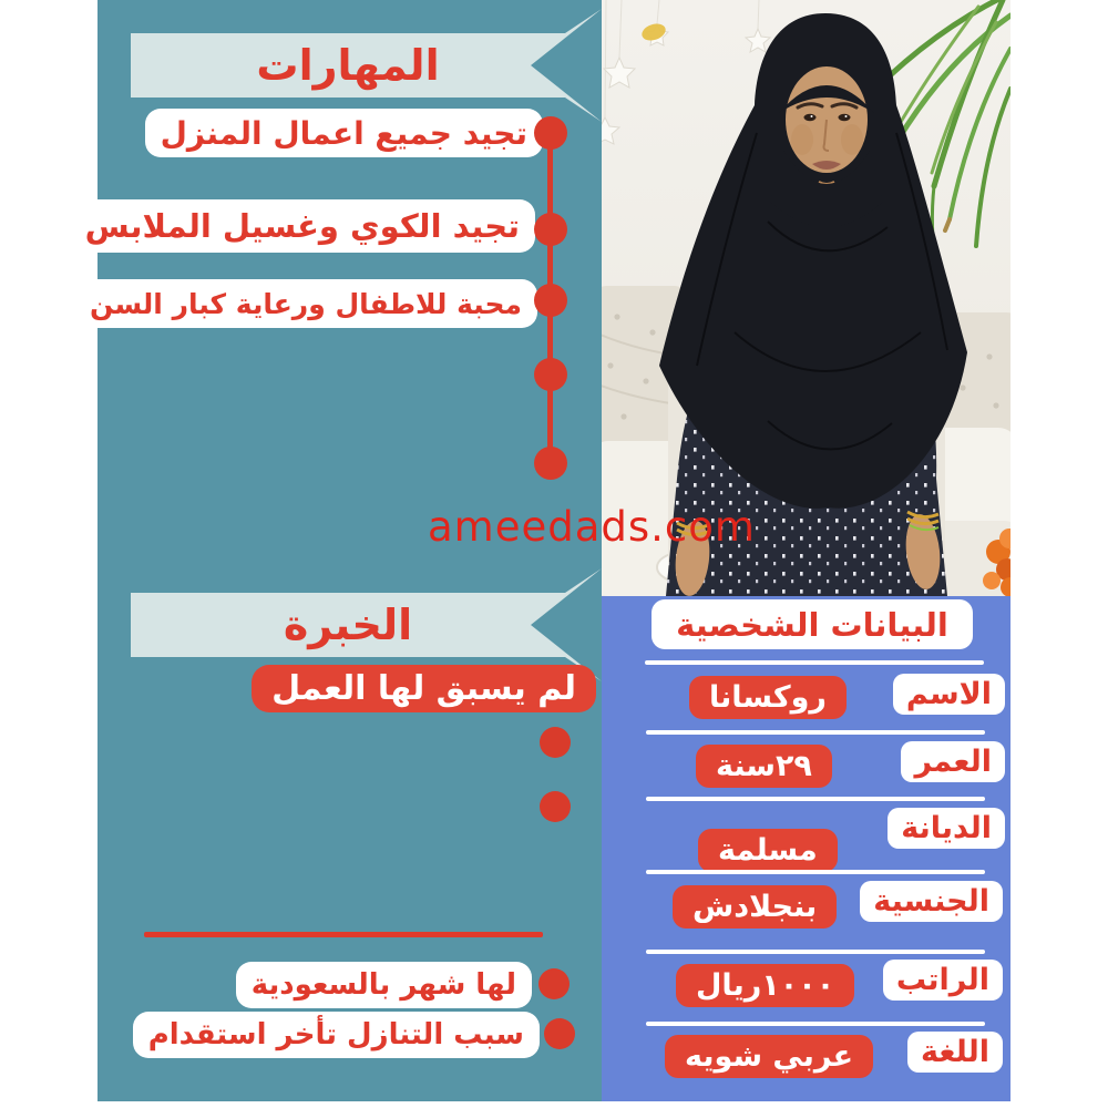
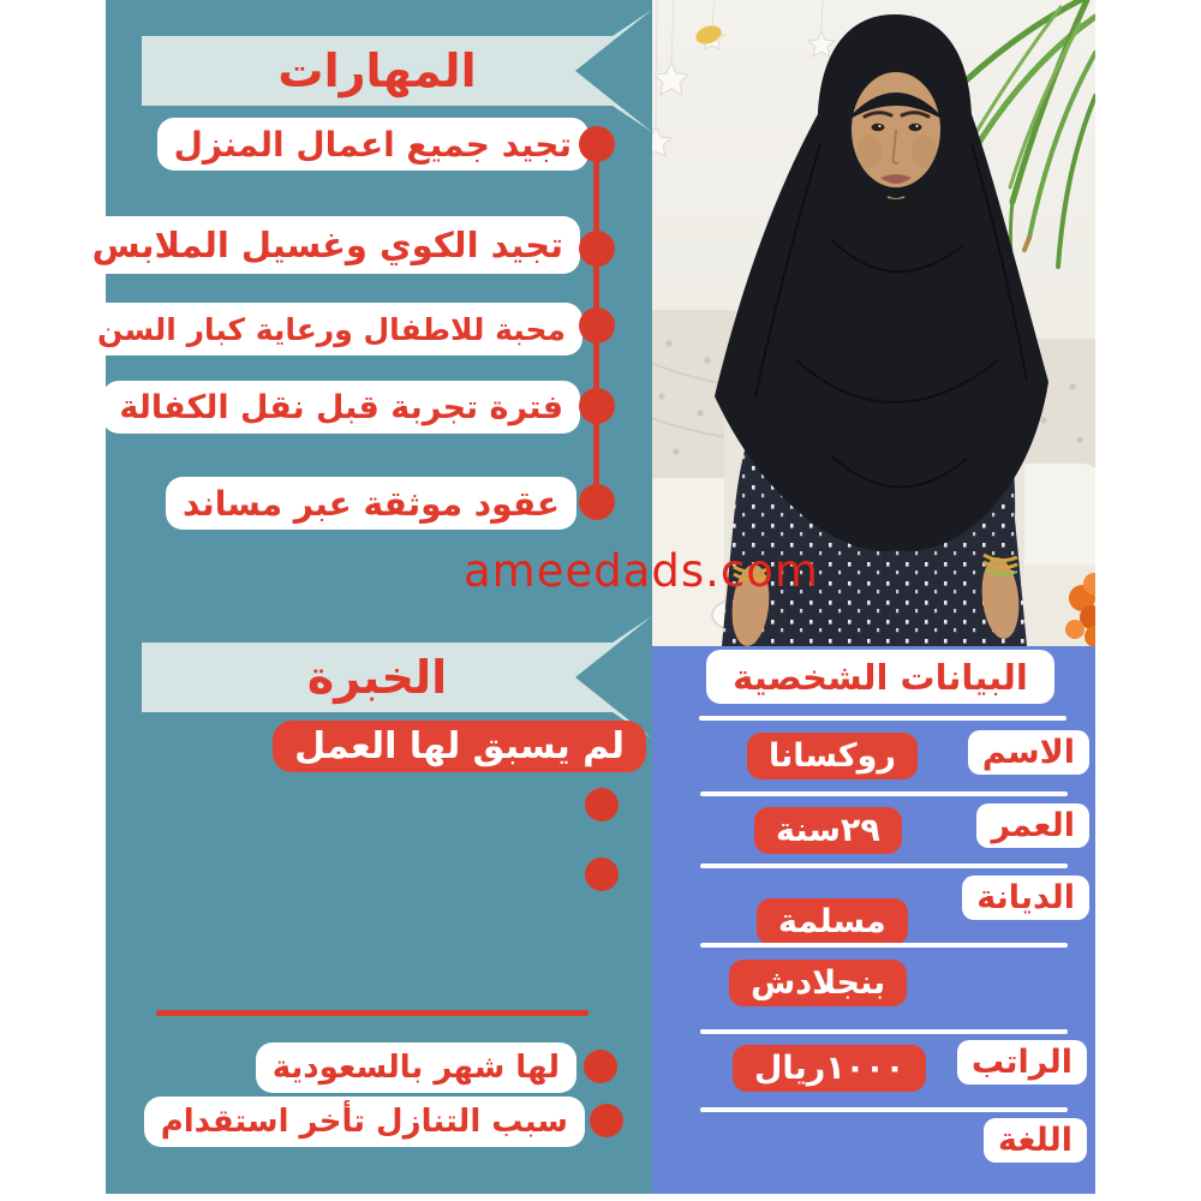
  المهارات
  تجيد جميع اعمال المنزل
  تجيد الكوي وغسيل الملابس
  محبة للاطفال ورعاية كبار السن
+ فترة تجربة قبل نقل الكفالة
+ عقود موثقة عبر مساند
  الخبرة
  لم يسبق لها العمل
  لها شهر بالسعودية
  سبب التنازل تأخر استقدام
  ameedads.com
  البيانات الشخصية
  الاسم
  روكسانا
  العمر
  ٢٩سنة
  الديانة
  مسلمة
- الجنسية
  بنجلادش
  الراتب
  ١٠٠٠ريال
  اللغة
- عربي شويه
